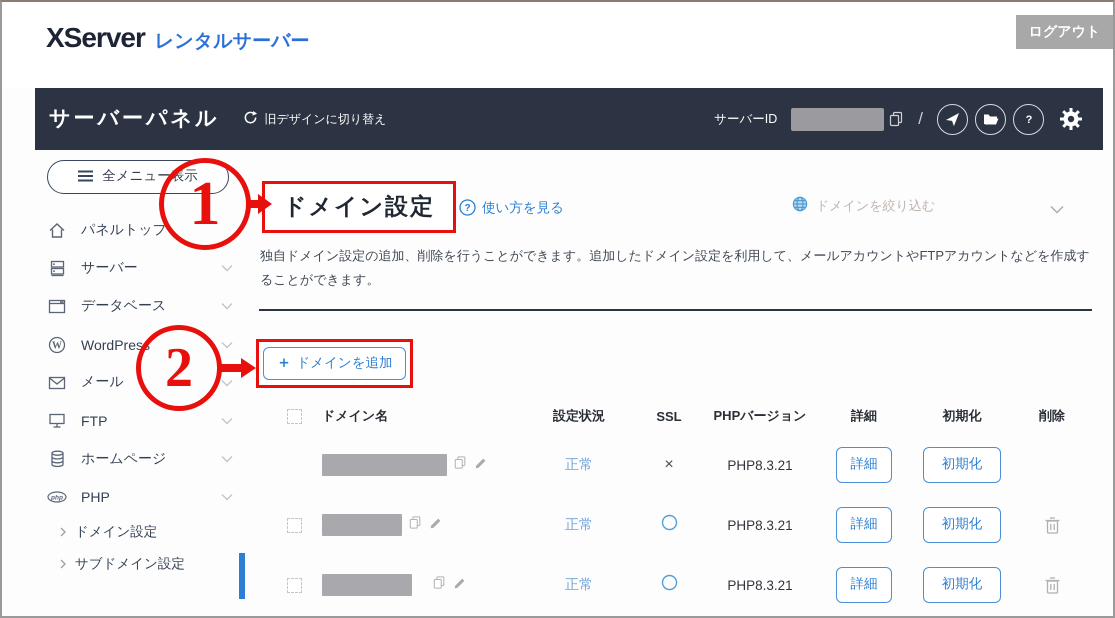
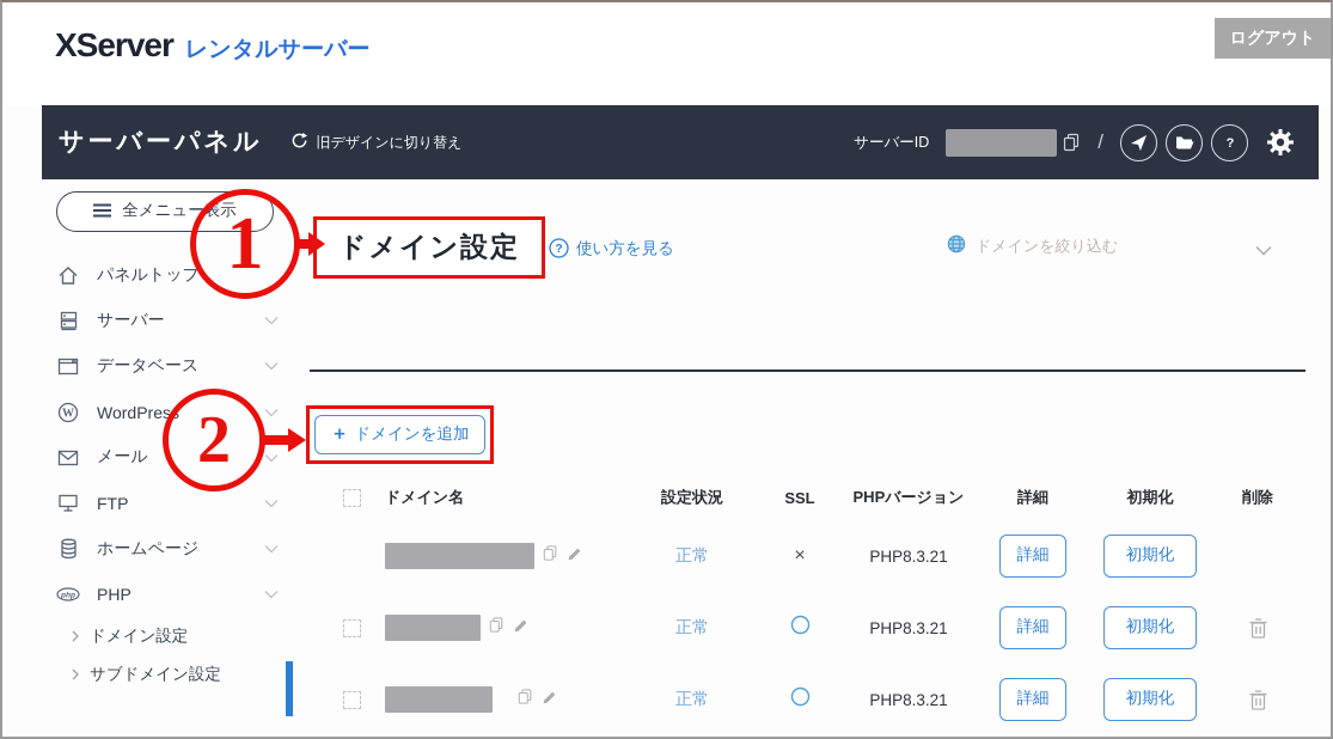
  XServer
  レンタルサーバー
  ログアウト
  サーバーパネル
  旧デザインに切り替え
  サーバーID
  /
  ?
  全メニュー表示
  パネルトップ
  サーバー
  データベース
  W
  WordPress
  メール
  FTP
  ホームページ
  PHP
  ドメイン設定
  サブドメイン設定
  ドメイン設定
  ?
  使い方を見る
  ドメインを絞り込む
- 独自ドメイン設定の追加、削除を行うことができます。追加したドメイン設定を利用して、メールアカウントやFTPアカウントなどを作成することができます。
  ＋
  ドメインを追加
  ドメイン名
  設定状況
  SSL
  PHPバージョン
  詳細
  初期化
  削除
  正常
  ×
  PHP8.3.21
  詳細
  初期化
  正常
  PHP8.3.21
  詳細
  初期化
  正常
  PHP8.3.21
  詳細
  初期化
  1
  2
